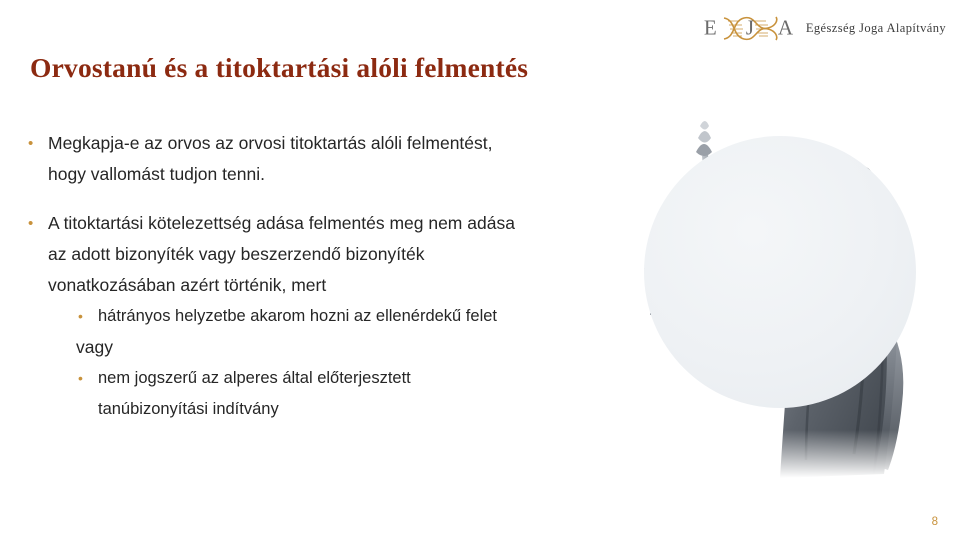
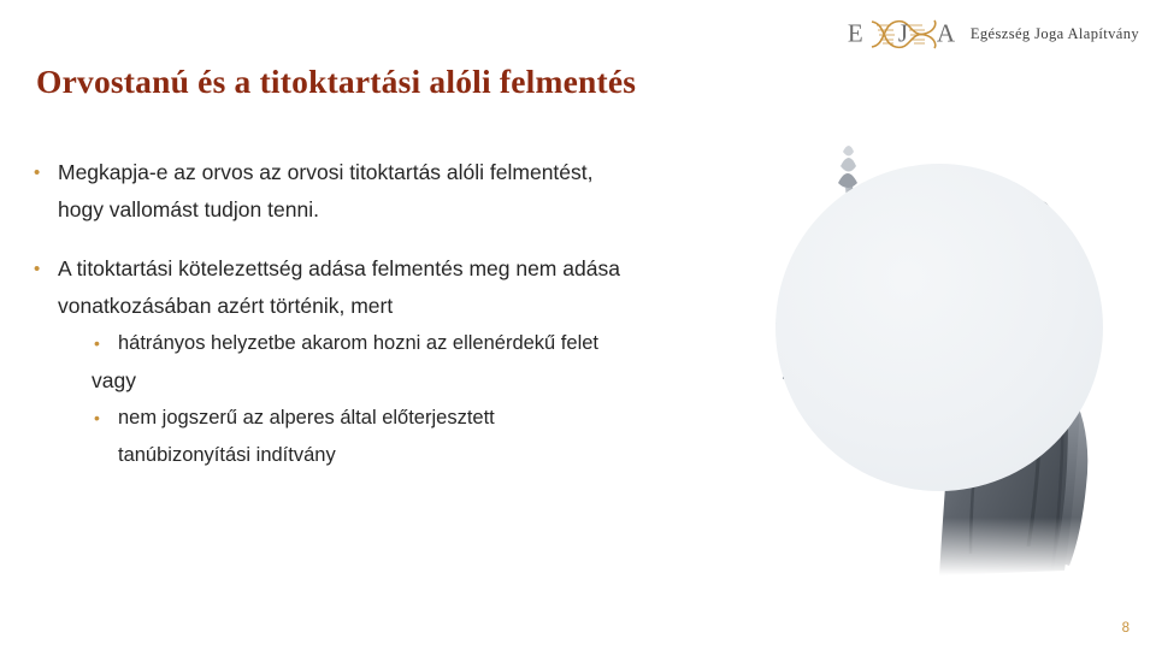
  E
  J
  A
  Egészség Joga Alapítvány
  Orvostanú és a titoktartási alóli felmentés
  •
  Megkapja-e az orvos az orvosi titoktartás alóli felmentést,
  hogy vallomást tudjon tenni.
  •
  A titoktartási kötelezettség adása felmentés meg nem adása
- az adott bizonyíték vagy beszerzendő bizonyíték
  vonatkozásában azért történik, mert
  •
  hátrányos helyzetbe akarom hozni az ellenérdekű felet
  vagy
  •
  nem jogszerű az alperes által előterjesztett
  tanúbizonyítási indítvány
  8
